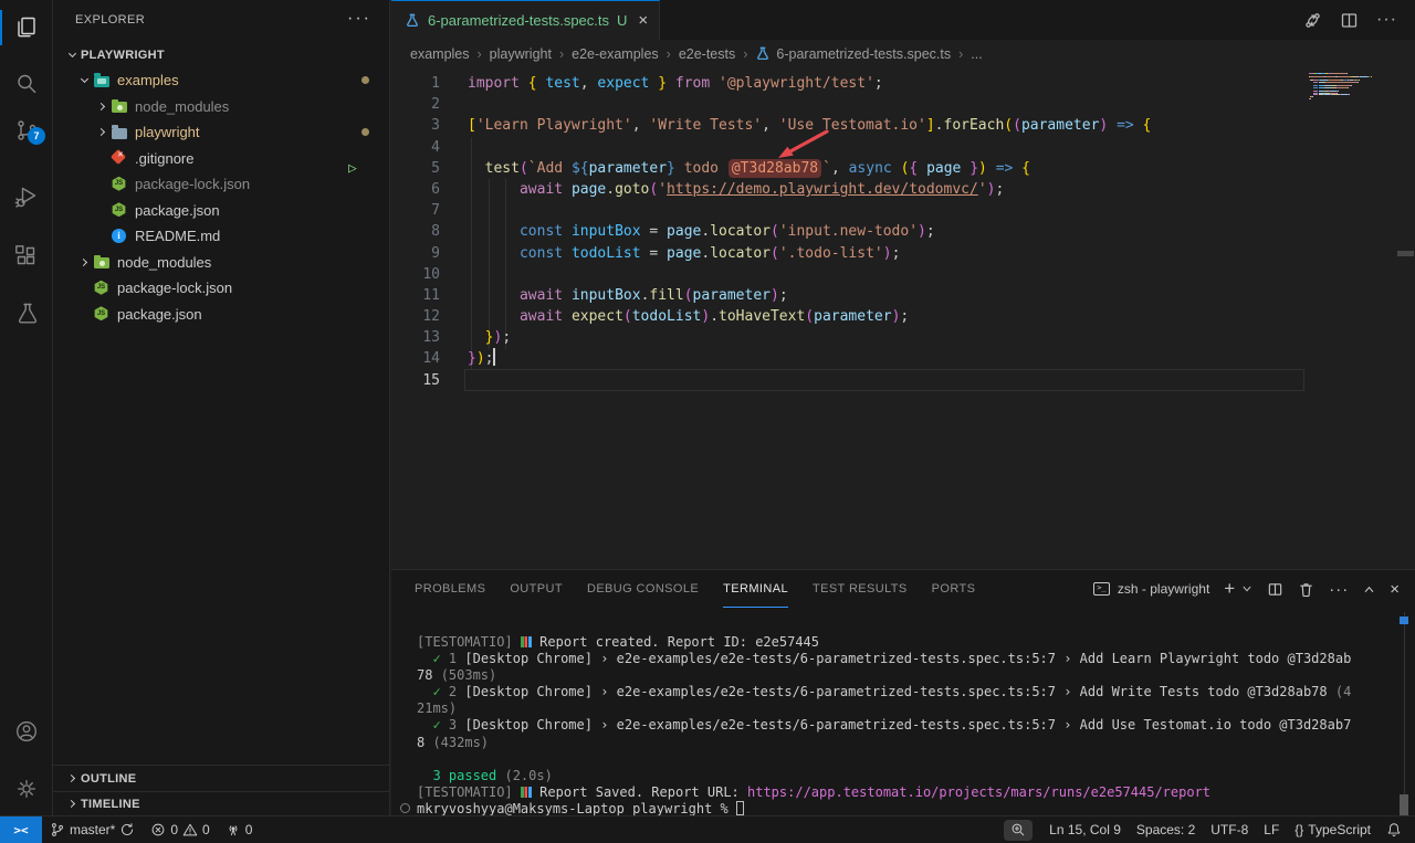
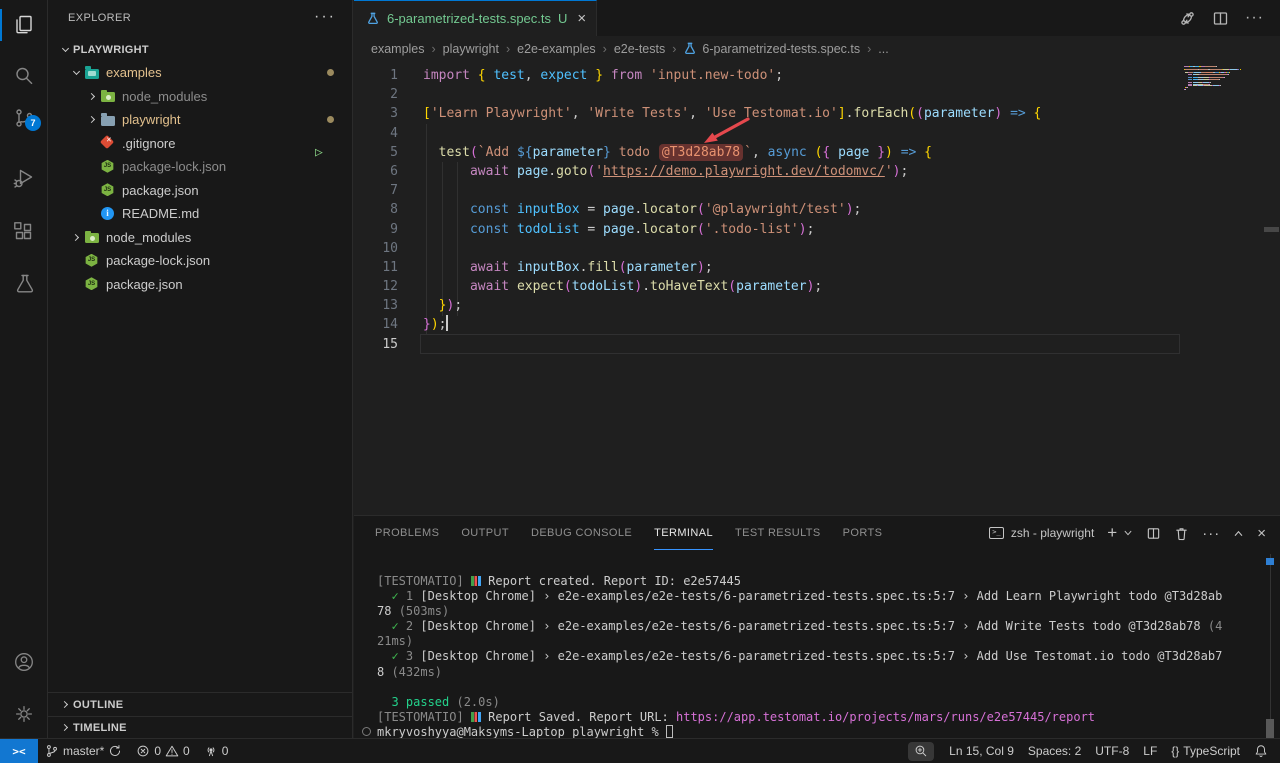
  7
  EXPLORER
  ···
  PLAYWRIGHT
  examples
  node_modules
  playwright
  .gitignore
  package-lock.json
  package.json
  i
  README.md
  node_modules
  package-lock.json
  package.json
  OUTLINE
  TIMELINE
  6-parametrized-tests.spec.ts
  U
  ×
  ···
  examples
  ›
  playwright
  ›
  e2e-examples
  ›
  e2e-tests
  ›
  6-parametrized-tests.spec.ts
  ›
  ...
  1
  2
  3
  4
  5
  6
  7
  8
  9
  10
  11
  12
  13
  14
  15
  ▷
- import { test, expect } from '@playwright/test';
+ import { test, expect } from 'input.new-todo';
  ['Learn Playwright', 'Write Tests', 'Use Testomat.io'].forEach((parameter) => {
  test(`Add ${parameter} todo @T3d28ab78 `, async ({ page }) => {
  await page.goto('https://demo.playwright.dev/todomvc/');
- const inputBox = page.locator('input.new-todo');
+ const inputBox = page.locator('@playwright/test');
  const todoList = page.locator('.todo-list');
  await inputBox.fill(parameter);
  await expect(todoList).toHaveText(parameter);
  });
  });
  PROBLEMS
  OUTPUT
  DEBUG CONSOLE
  TERMINAL
  TEST RESULTS
  PORTS
  >_
  zsh - playwright
  +
  ···
  ×
  [TESTOMATIO] Report created. Report ID: e2e57445
  ✓ 1 [Desktop Chrome] › e2e-examples/e2e-tests/6-parametrized-tests.spec.ts:5:7 › Add Learn Playwright todo @T3d28ab
  78 (503ms)
  ✓ 2 [Desktop Chrome] › e2e-examples/e2e-tests/6-parametrized-tests.spec.ts:5:7 › Add Write Tests todo @T3d28ab78 (4
  21ms)
  ✓ 3 [Desktop Chrome] › e2e-examples/e2e-tests/6-parametrized-tests.spec.ts:5:7 › Add Use Testomat.io todo @T3d28ab7
  8 (432ms)
  3 passed (2.0s)
  [TESTOMATIO] Report Saved. Report URL: https://app.testomat.io/projects/mars/runs/e2e57445/report
  mkryvoshyya@Maksyms-Laptop playwright %
  ><
  master*
  0
  0
  0
  Ln 15, Col 9
  Spaces: 2
  UTF-8
  LF
  {}
  TypeScript
